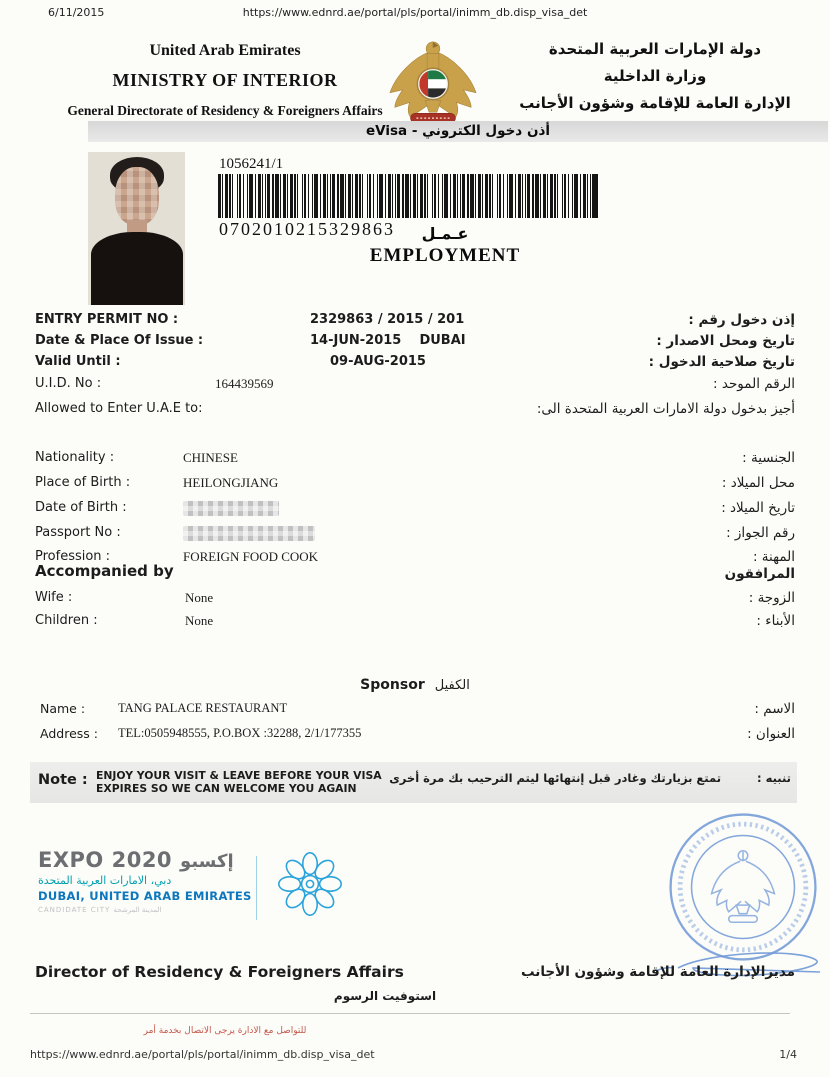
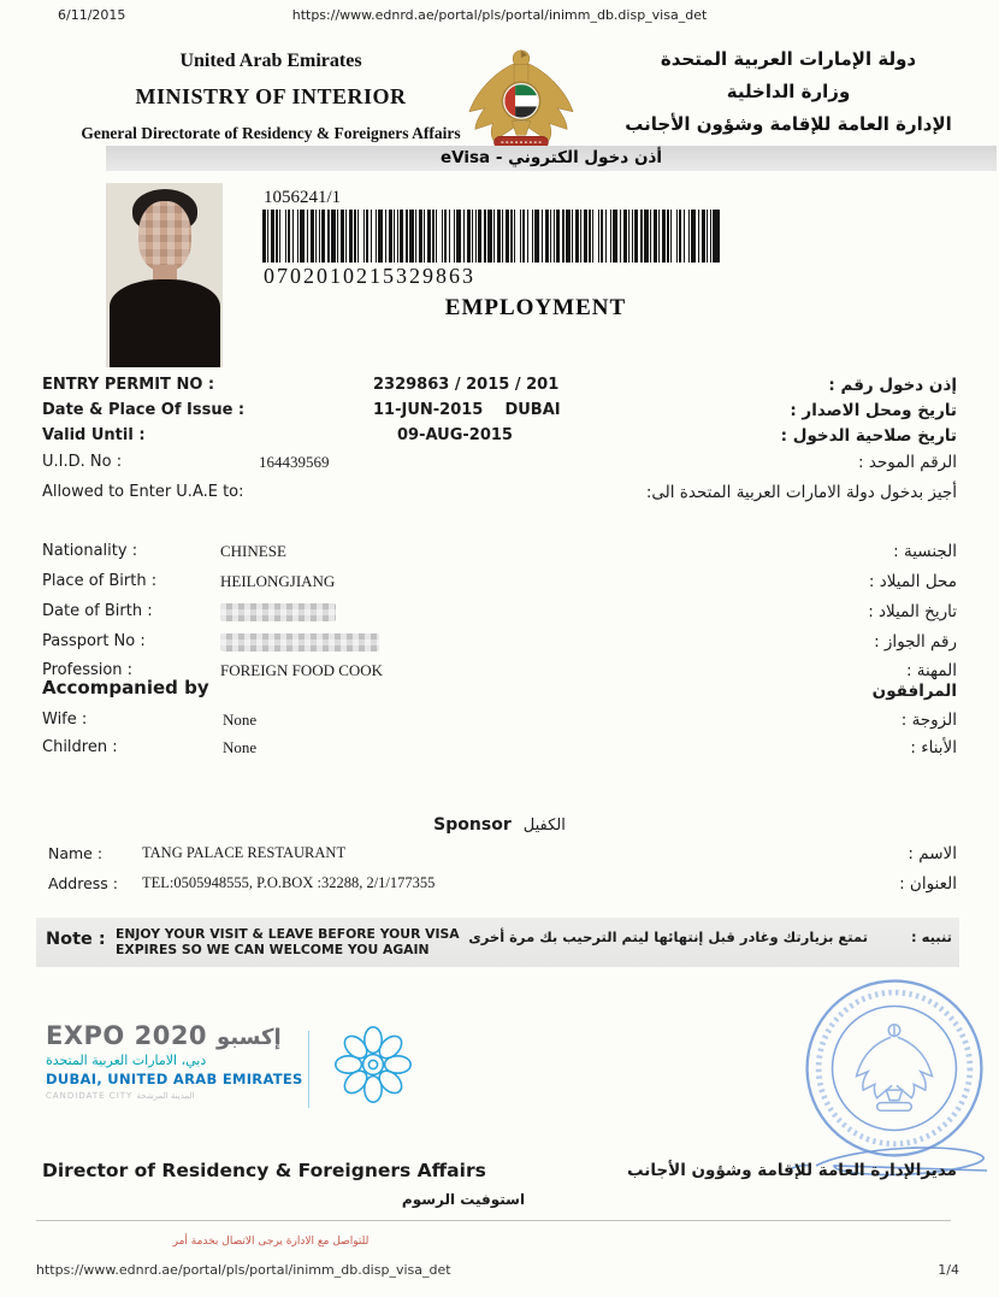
  6/11/2015
  https://www.ednrd.ae/portal/pls/portal/inimm_db.disp_visa_det
  United Arab Emirates
  MINISTRY OF INTERIOR
  General Directorate of Residency & Foreigners Affairs
  دولة الإمارات العربية المتحدة
  وزارة الداخلية
  الإدارة العامة للإقامة وشؤون الأجانب
  أذن دخول الكتروني - eVisa
  1056241/1
  0702010215329863
- عـمـل
  EMPLOYMENT
  ENTRY PERMIT NO :
  2329863 / 2015 / 201
  إذن دخول رقم :
  Date & Place Of Issue :
- 14-JUN-2015 DUBAI
+ 11-JUN-2015 DUBAI
  تاريخ ومحل الاصدار :
  Valid Until :
  09-AUG-2015
  تاريخ صلاحية الدخول :
  U.I.D. No :
  164439569
  الرقم الموحد :
  Allowed to Enter U.A.E to:
  أجيز بدخول دولة الامارات العربية المتحدة الى:
  Nationality :
  CHINESE
  الجنسية :
  Place of Birth :
  HEILONGJIANG
  محل الميلاد :
  Date of Birth :
  تاريخ الميلاد :
  Passport No :
  رقم الجواز :
  Profession :
  FOREIGN FOOD COOK
  المهنة :
  Accompanied by
  المرافقون
  Wife :
  None
  الزوجة :
  Children :
  None
  الأبناء :
  Sponsor الكفيل
  Name :
  TANG PALACE RESTAURANT
  الاسم :
  Address :
  TEL:0505948555, P.O.BOX :32288, 2/1/177355
  العنوان :
  Note :
  ENJOY YOUR VISIT & LEAVE BEFORE YOUR VISA
  EXPIRES SO WE CAN WELCOME YOU AGAIN
  تنبيه :تمتع بزيارتك وغادر قبل إنتهائها ليتم الترحيب بك مرة أخرى
  EXPO 2020 إكسبو
  دبي، الامارات العربية المتحدة
  DUBAI, UNITED ARAB EMIRATES
  CANDIDATE CITY المدينة المرشحة
  Director of Residency & Foreigners Affairs
  مديرالإدارة العامة للإقامة وشؤون الأجانب
  استوفيت الرسوم
  للتواصل مع الادارة يرجى الاتصال بخدمة أمر
  https://www.ednrd.ae/portal/pls/portal/inimm_db.disp_visa_det
  1/4
